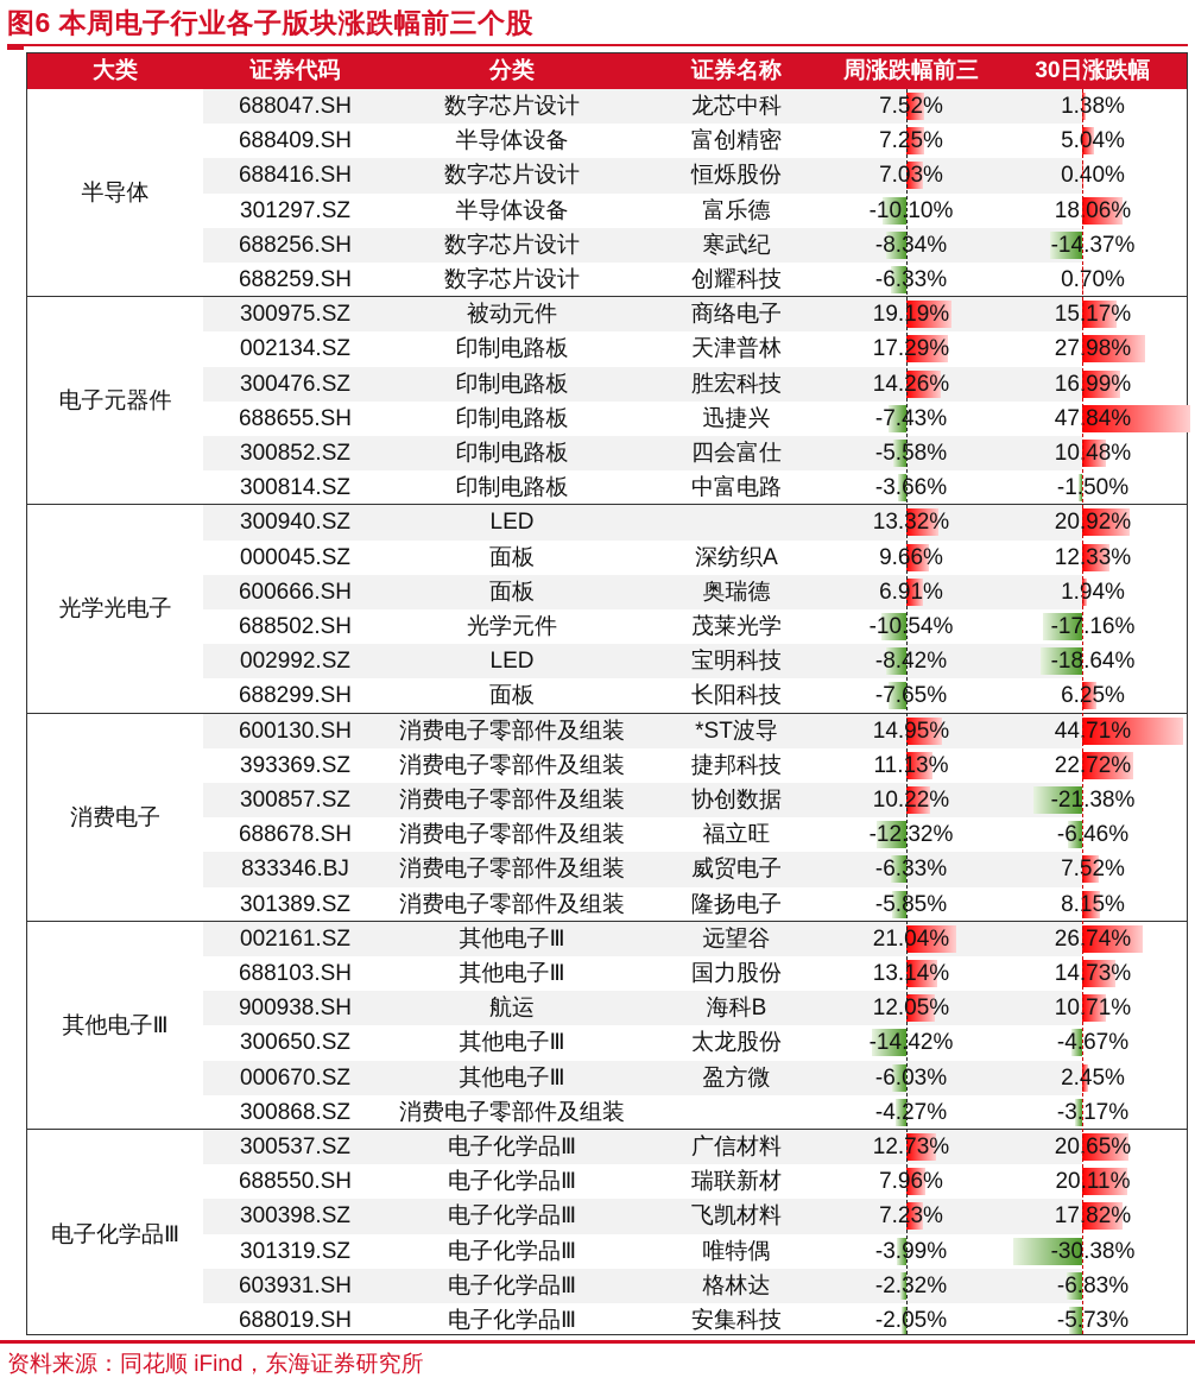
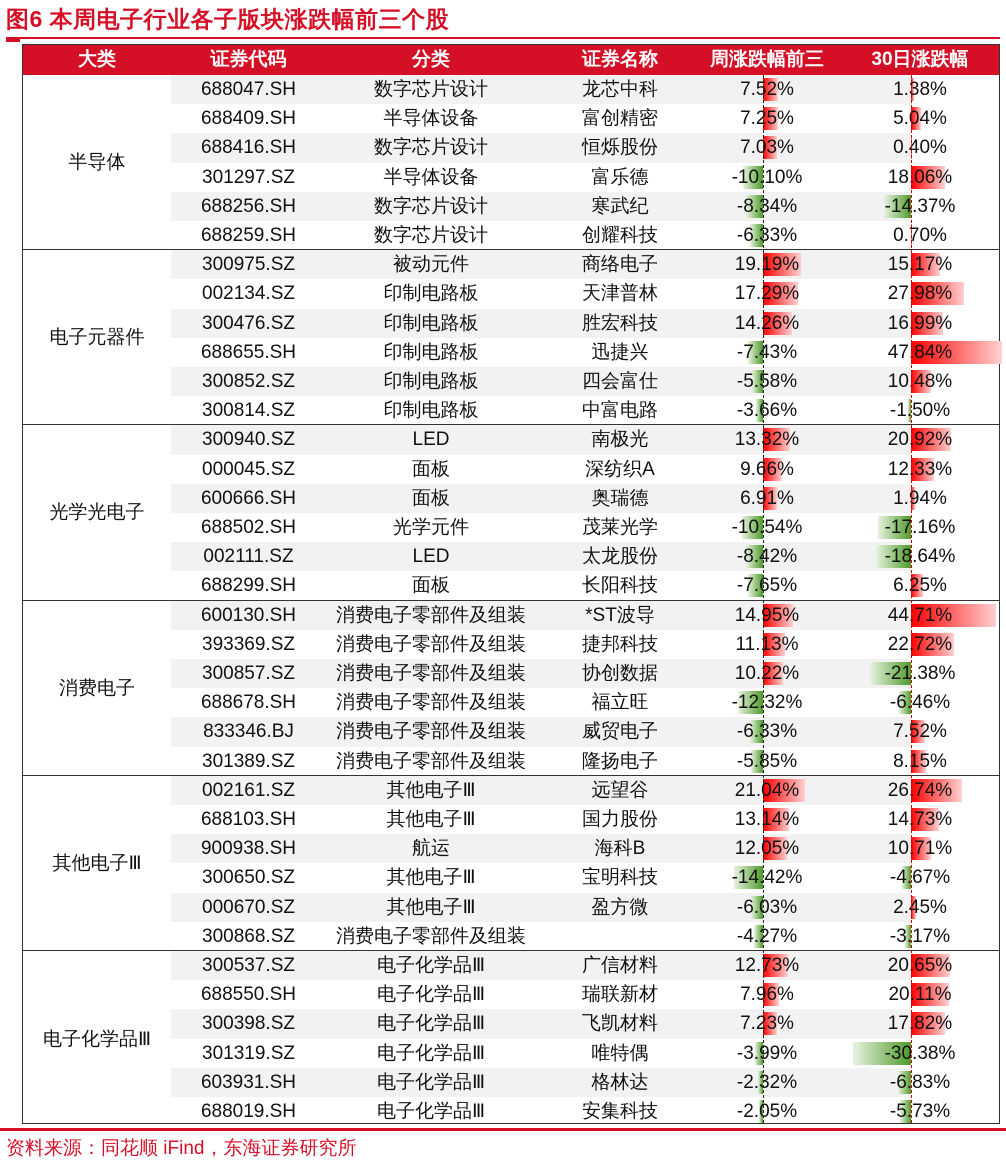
  图6 本周电子行业各子版块涨跌幅前三个股
  大类
  证券代码
  分类
  证券名称
  周涨跌幅前三
  30日涨跌幅
  半导体
  688047.SH
  数字芯片设计
  龙芯中科
  7.52%
  1.38%
  688409.SH
  半导体设备
  富创精密
  7.25%
  5.04%
  688416.SH
  数字芯片设计
  恒烁股份
  7.03%
  0.40%
  301297.SZ
  半导体设备
  富乐德
  -10.10%
  18.06%
  688256.SH
  数字芯片设计
  寒武纪
  -8.34%
  -14.37%
  688259.SH
  数字芯片设计
  创耀科技
  -6.33%
  0.70%
  电子元器件
  300975.SZ
  被动元件
  商络电子
  19.19%
  15.17%
  002134.SZ
  印制电路板
  天津普林
  17.29%
  27.98%
  300476.SZ
  印制电路板
  胜宏科技
  14.26%
  16.99%
  688655.SH
  印制电路板
  迅捷兴
  -7.43%
  47.84%
  300852.SZ
  印制电路板
  四会富仕
  -5.58%
  10.48%
  300814.SZ
  印制电路板
  中富电路
  -3.66%
  -1.50%
  光学光电子
  300940.SZ
  LED
+ 南极光
  13.32%
  20.92%
  000045.SZ
  面板
  深纺织A
  9.66%
  12.33%
  600666.SH
  面板
  奥瑞德
  6.91%
  1.94%
  688502.SH
  光学元件
  茂莱光学
  -10.54%
  -17.16%
- 002992.SZ
+ 002111.SZ
  LED
- 宝明科技
+ 太龙股份
  -8.42%
  -18.64%
  688299.SH
  面板
  长阳科技
  -7.65%
  6.25%
  消费电子
  600130.SH
  消费电子零部件及组装
  *ST波导
  14.95%
  44.71%
  393369.SZ
  消费电子零部件及组装
  捷邦科技
  11.13%
  22.72%
  300857.SZ
  消费电子零部件及组装
  协创数据
  10.22%
  -21.38%
  688678.SH
  消费电子零部件及组装
  福立旺
  -12.32%
  -6.46%
  833346.BJ
  消费电子零部件及组装
  威贸电子
  -6.33%
  7.52%
  301389.SZ
  消费电子零部件及组装
  隆扬电子
  -5.85%
  8.15%
  其他电子Ⅲ
  002161.SZ
  其他电子Ⅲ
  远望谷
  21.04%
  26.74%
  688103.SH
  其他电子Ⅲ
  国力股份
  13.14%
  14.73%
  900938.SH
  航运
  海科B
  12.05%
  10.71%
  300650.SZ
  其他电子Ⅲ
- 太龙股份
+ 宝明科技
  -14.42%
  -4.67%
  000670.SZ
  其他电子Ⅲ
  盈方微
  -6.03%
  2.45%
  300868.SZ
  消费电子零部件及组装
  -4.27%
  -3.17%
  电子化学品Ⅲ
  300537.SZ
  电子化学品Ⅲ
  广信材料
  12.73%
  20.65%
  688550.SH
  电子化学品Ⅲ
  瑞联新材
  7.96%
  20.11%
  300398.SZ
  电子化学品Ⅲ
  飞凯材料
  7.23%
  17.82%
  301319.SZ
  电子化学品Ⅲ
  唯特偶
  -3.99%
  -30.38%
  603931.SH
  电子化学品Ⅲ
  格林达
  -2.32%
  -6.83%
  688019.SH
  电子化学品Ⅲ
  安集科技
  -2.05%
  -5.73%
  资料来源：同花顺 iFind，东海证券研究所
